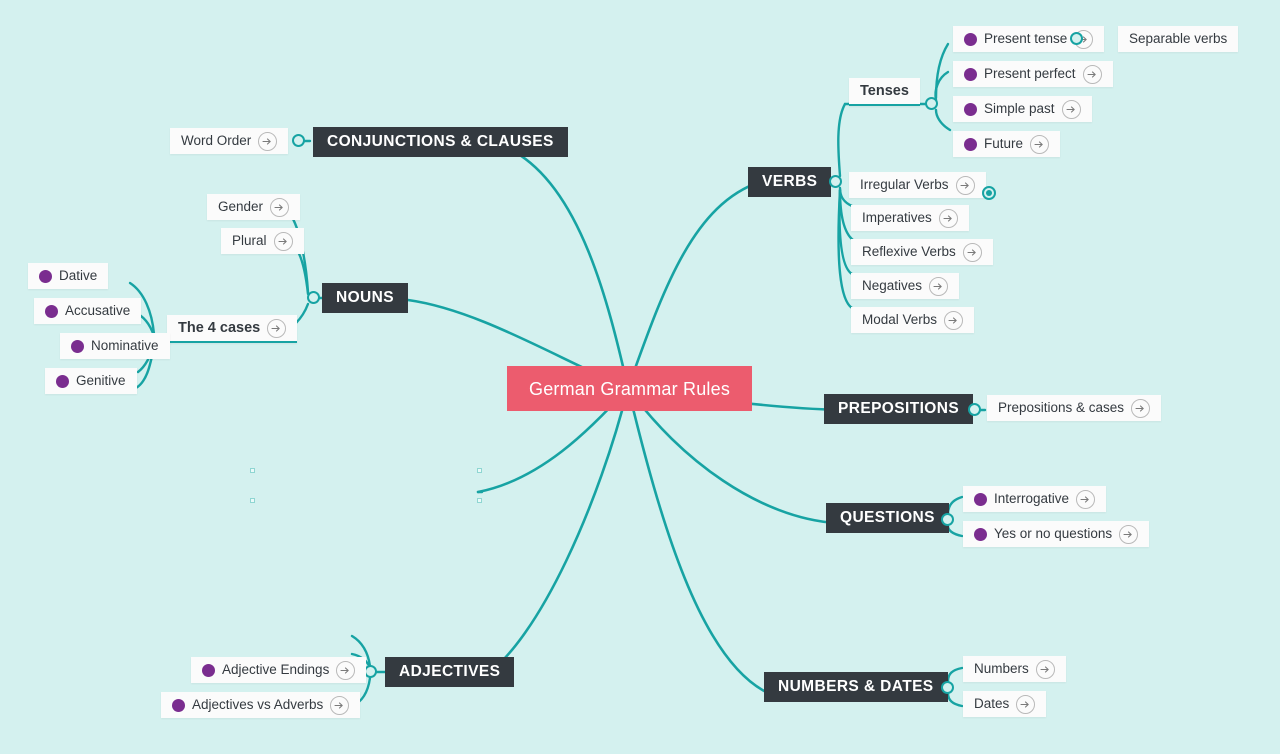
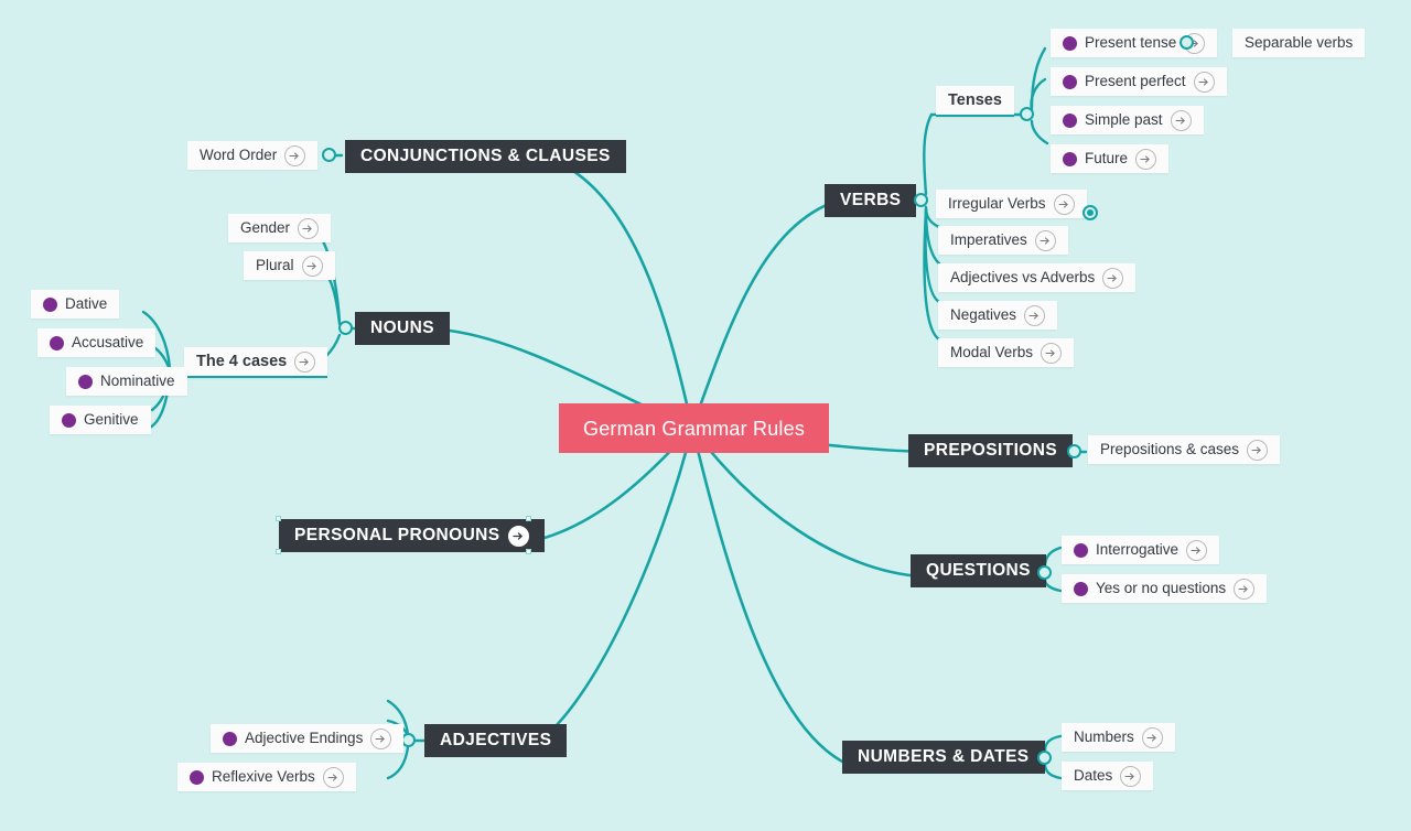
  German Grammar Rules
  VERBS
  Tenses
  Present tense
  Separable verbs
  Present perfect
  Simple past
  Future
  Irregular Verbs
  Imperatives
- Reflexive Verbs
+ Adjectives vs Adverbs
  Negatives
  Modal Verbs
  CONJUNCTIONS & CLAUSES
  Word Order
  NOUNS
  Gender
  Plural
  The 4 cases
  Dative
  Accusative
  Nominative
  Genitive
  PREPOSITIONS
  Prepositions & cases
+ PERSONAL PRONOUNS
  QUESTIONS
  Interrogative
  Yes or no questions
  ADJECTIVES
  Adjective Endings
- Adjectives vs Adverbs
+ Reflexive Verbs
  NUMBERS & DATES
  Numbers
  Dates
